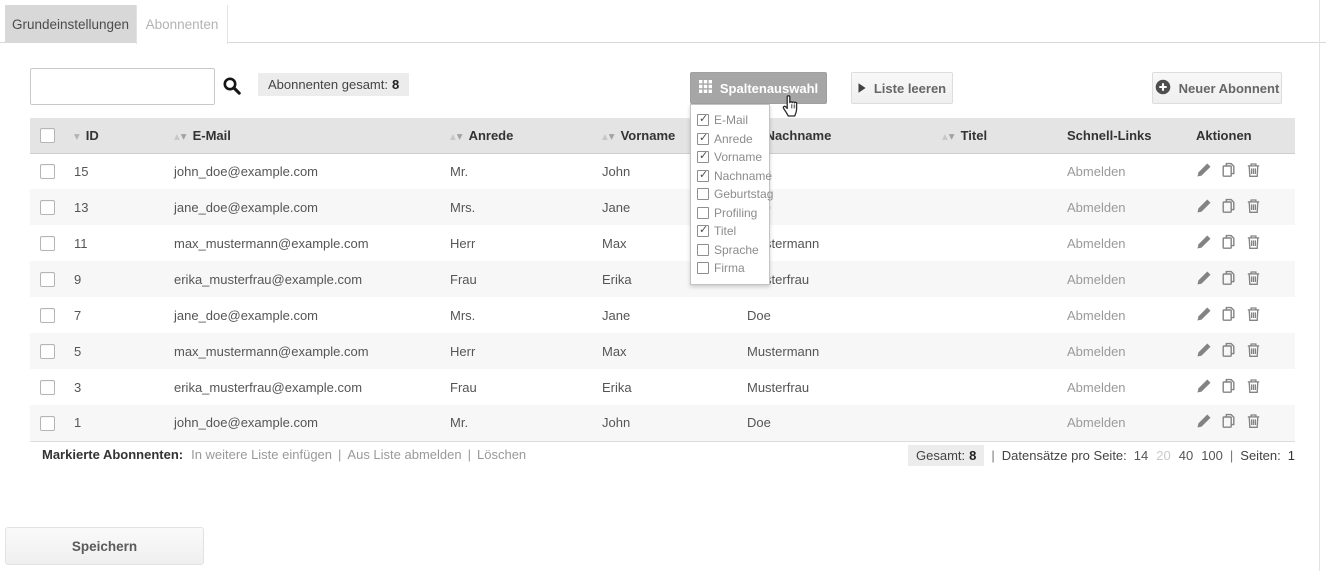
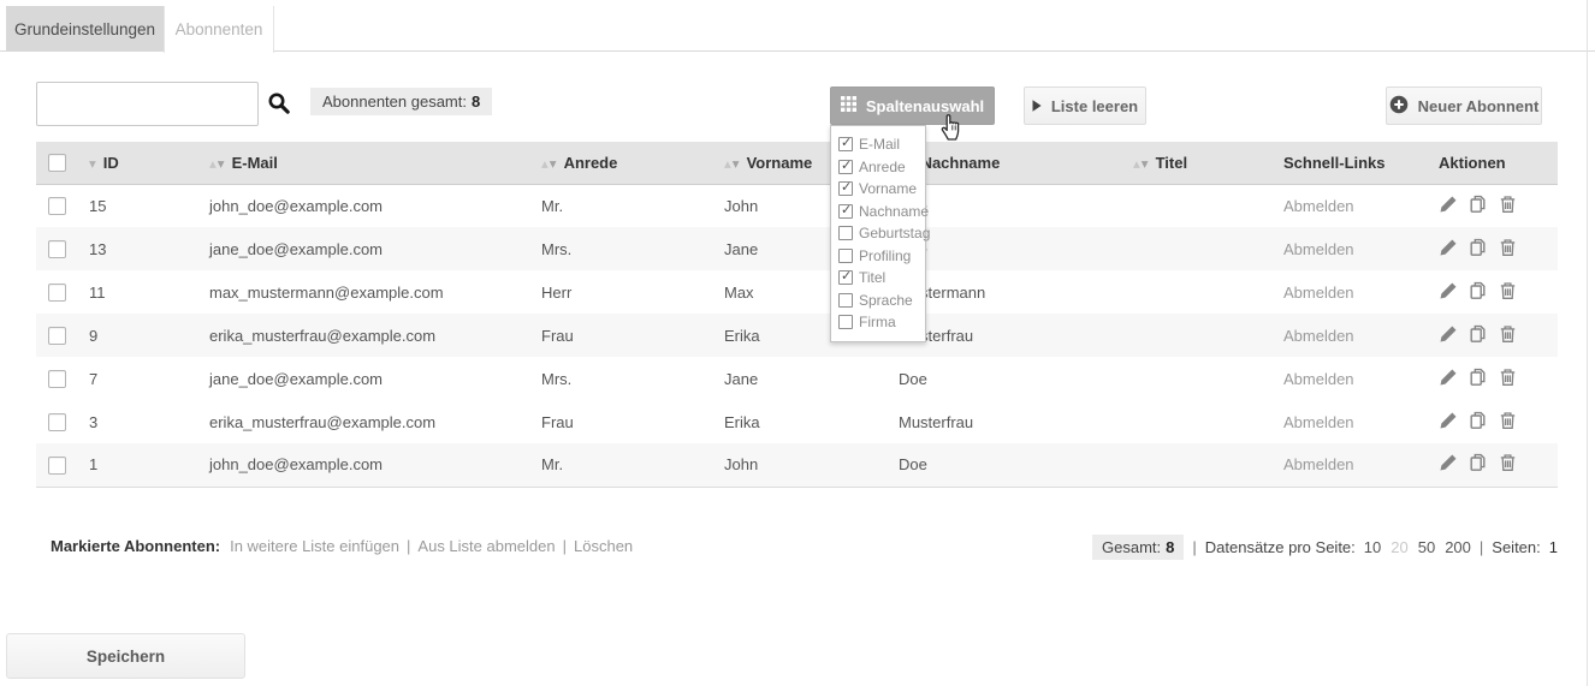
  Grundeinstellungen
  Abonnenten
  Abonnenten gesamt:
  8
  Spaltenauswahl
  Liste leeren
  Neuer Abonnent
  ✓
  E-Mail
  ✓
  Anrede
  ✓
  Vorname
  ✓
  Nachname
  Geburtstag
  Profiling
  ✓
  Titel
  Sprache
  Firma
  	▼ ID	▲▼ E-Mail	▲▼ Anrede	▲▼ Vorname	Nachname	▲▼ Titel	Schnell-Links	Aktionen
  	15	john_doe@example.com	Mr.	John			Abmelden
  	13	jane_doe@example.com	Mrs.	Jane			Abmelden
  	11	max_mustermann@example.com	Herr	Max	termann		Abmelden
  	9	erika_musterfrau@example.com	Frau	Erika	terfrau		Abmelden
  	7	jane_doe@example.com	Mrs.	Jane	Doe		Abmelden
- 	5	max_mustermann@example.com	Herr	Max	Mustermann		Abmelden
  	3	erika_musterfrau@example.com	Frau	Erika	Musterfrau		Abmelden
  	1	john_doe@example.com	Mr.	John	Doe		Abmelden
  Markierte Abonnenten:
  In weitere Liste einfügen
  |
  Aus Liste abmelden
  |
  Löschen
  Gesamt:
  8
  |
  Datensätze pro Seite:
- 14
+ 10
  20
- 40
+ 50
- 100
+ 200
  |
  Seiten:
  1
  Speichern
